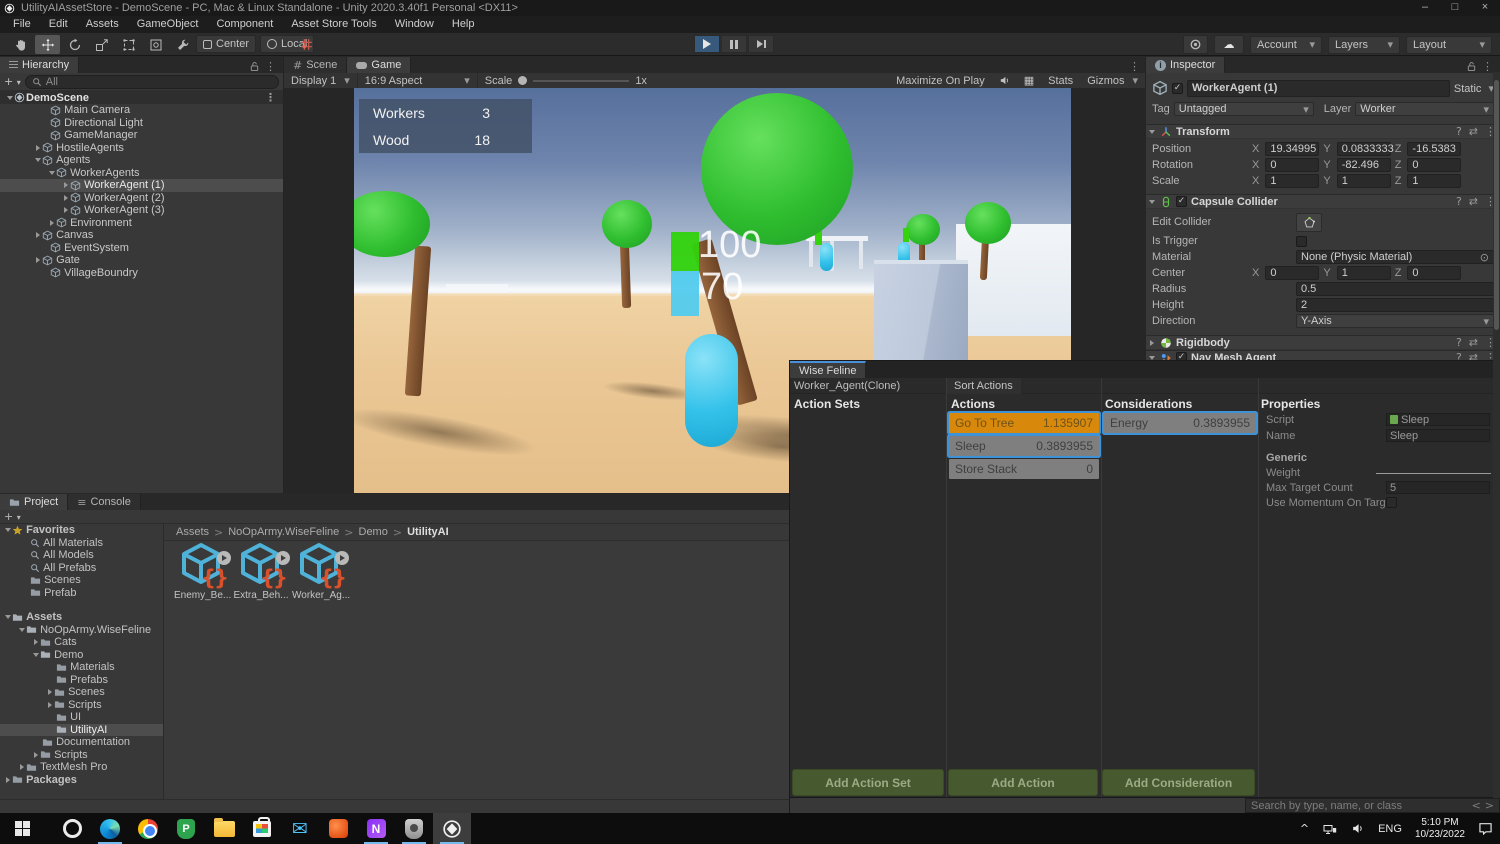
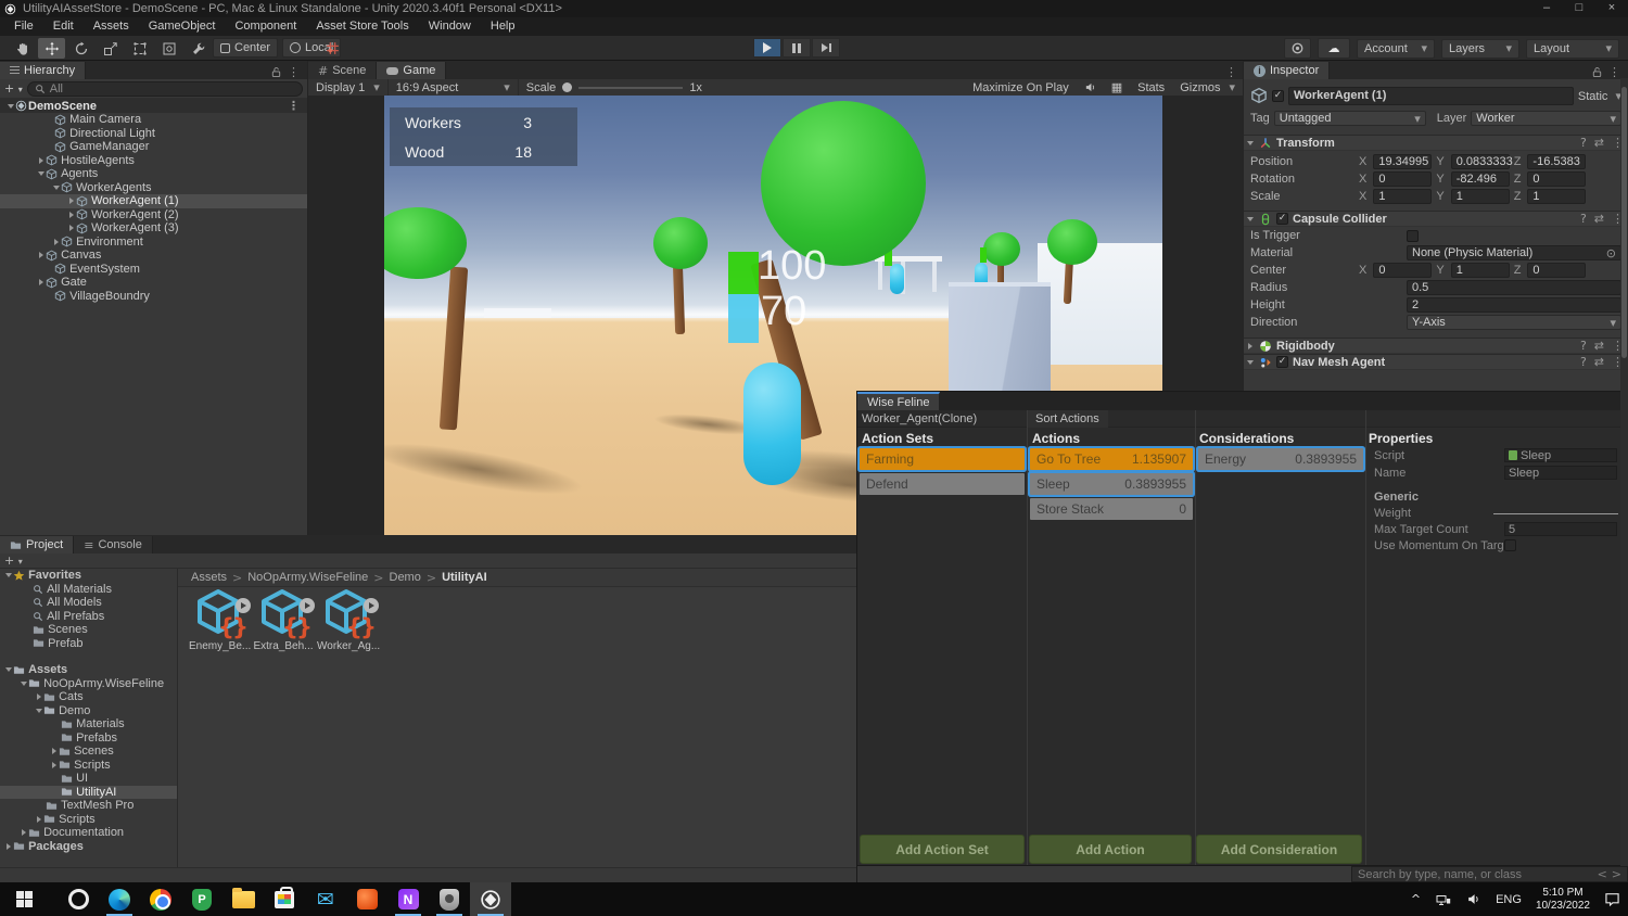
  UtilityAIAssetStore - DemoScene - PC, Mac & Linux Standalone - Unity 2020.3.40f1 Personal <DX11>
  –
  □
  ×
  File
  Edit
  Assets
  GameObject
  Component
  Asset Store Tools
  Window
  Help
  Center
  Local
  ☁
  Account
  ▾
  Layers
  ▾
  Layout
  ▾
  Hierarchy
  ⋮
  + ▾
  All
  DemoScene
  ⋮
  Main Camera
  Directional Light
  GameManager
  HostileAgents
  Agents
  WorkerAgents
  WorkerAgent (1)
  WorkerAgent (2)
  WorkerAgent (3)
  Environment
  Canvas
  EventSystem
  Gate
  VillageBoundry
  #
  Scene
  Game
  ⋮
  Display 1
  ▾
  16:9 Aspect
  ▾
  Scale
  1x
  Maximize On Play
  ▦
  Stats
  Gizmos
  ▾
  100
  70
  Workers
  3
  Wood
  18
  i
  Inspector
  ⋮
  ✓
  WorkerAgent (1)
  Static ▾
  Tag
  Untagged
  ▾
  Layer
  Worker
  ▾
  Transform
  ?
  ⇄
  ⋮
  Position
  X
  19.34995
  Y
  0.0833333
  Z
  -16.5383
  Rotation
  X
  0
  Y
  -82.496
  Z
  0
  Scale
  X
  1
  Y
  1
  Z
  1
  ✓
  Capsule Collider
  ?
  ⇄
  ⋮
- Edit Collider
  Is Trigger
  Material
  None (Physic Material)
  ⊙
  Center
  X
  0
  Y
  1
  Z
  0
  Radius
  0.5
  Height
  2
  Direction
  Y-Axis
  ▾
  Rigidbody
  ?
  ⇄
  ⋮
  ✓
  Nav Mesh Agent
  ?
  ⇄
  ⋮
  Search by type, name, or class
  <
  >
  Wise Feline
  Worker_Agent(Clone)
  Sort Actions
  Action Sets
  Actions
  Considerations
  Properties
+ Farming
+ Defend
  Go To Tree
  1.135907
  Sleep
  0.3893955
  Store Stack
  0
  Energy
  0.3893955
  Script
  Sleep
  Name
  Sleep
  Generic
  Weight
  Max Target Count
  5
  Use Momentum On Targ
  Add Action Set
  Add Action
  Add Consideration
  Project
  ≡
  Console
  + ▾
  Favorites
  All Materials
  All Models
  All Prefabs
  Scenes
  Prefab
  Assets
  NoOpArmy.WiseFeline
  Cats
  Demo
  Materials
  Prefabs
  Scenes
  Scripts
  UI
  UtilityAI
- Documentation
+ TextMesh Pro
  Scripts
- TextMesh Pro
+ Documentation
  Packages
  Assets
  >
  NoOpArmy.WiseFeline
  >
  Demo
  >
  UtilityAI
  { }
  Enemy_Be...
  { }
  Extra_Beh...
  { }
  Worker_Ag...
  P
  ✉
  N
  ^
  ENG
  5:10 PM
  10/23/2022
